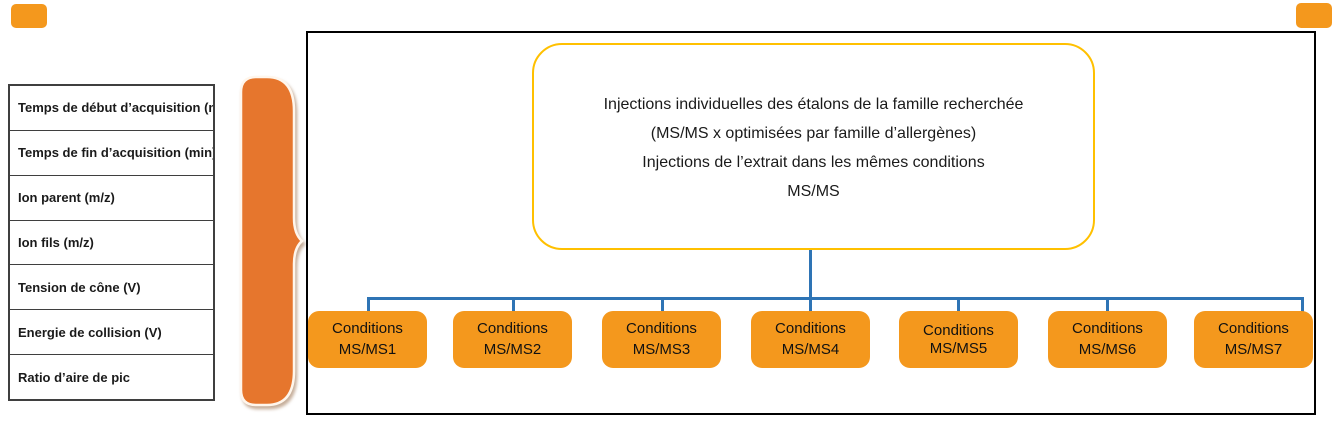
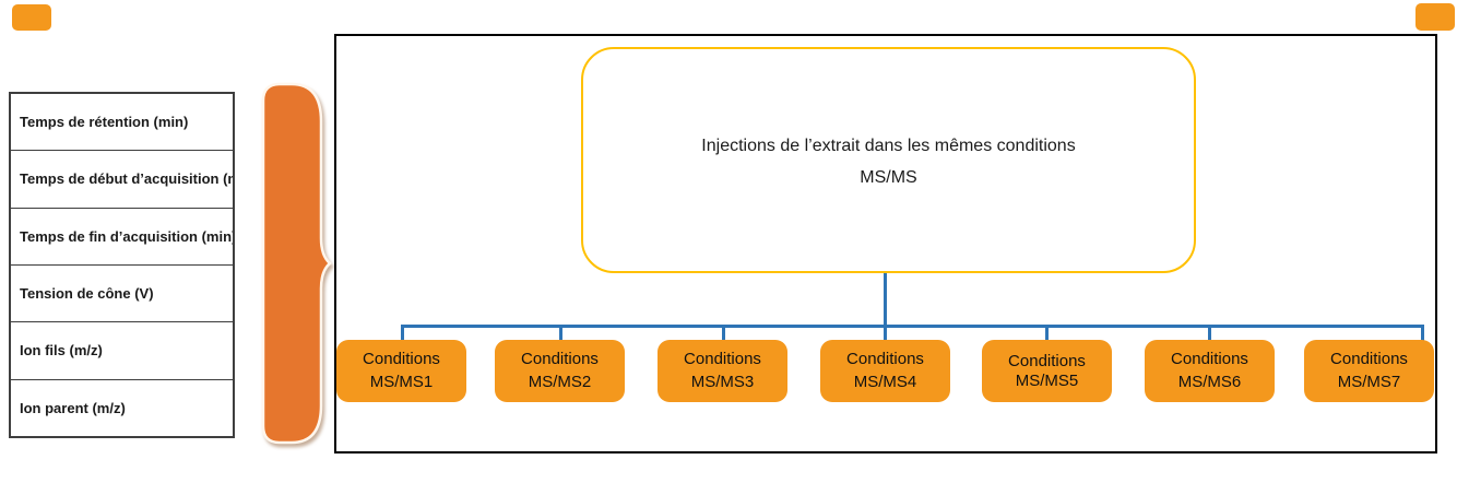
+ Temps de rétention (min)
  Temps de début d’acquisition (
  Temps de fin d’acquisition (min
- Ion parent (m/z)
+ Tension de cône (V)
  Ion fils (m/z)
- Tension de cône (V)
+ Ion parent (m/z)
- Energie de collision (V)
- Ratio d’aire de pic
- Injections individuelles des étalons de la famille recherchée
- (MS/MS x optimisées par famille d’allergènes)
  Injections de l’extrait dans les mêmes conditions
  MS/MS
  Conditions
  MS/MS1
  Conditions
  MS/MS2
  Conditions
  MS/MS3
  Conditions
  MS/MS4
  Conditions
  MS/MS5
  Conditions
  MS/MS6
  Conditions
  MS/MS7
